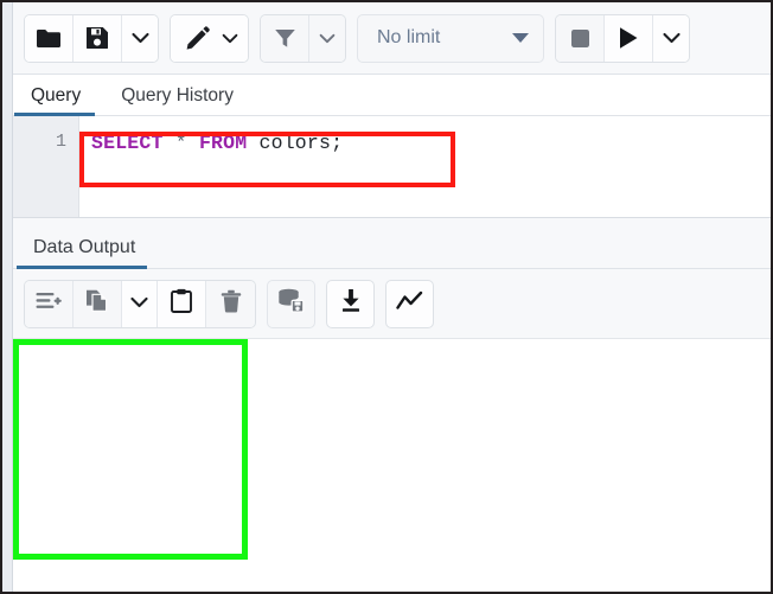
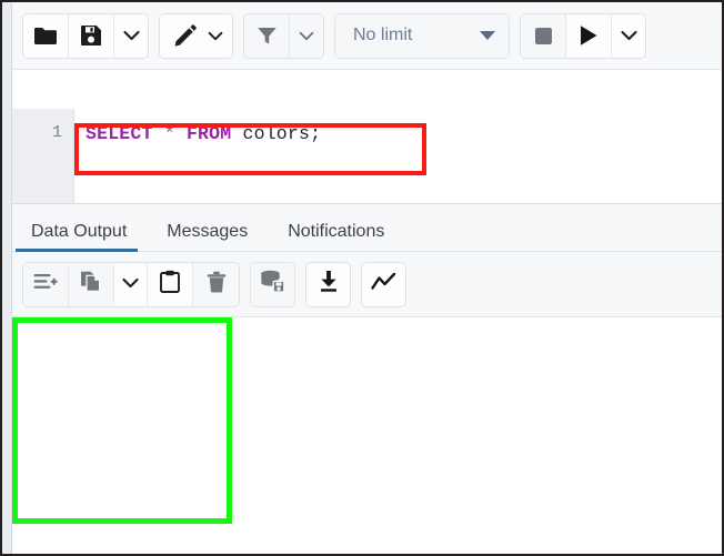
  No limit
- Query
- Query History
  1
  SELECT * FROM colors;
  Data Output
+ Messages
+ Notifications
